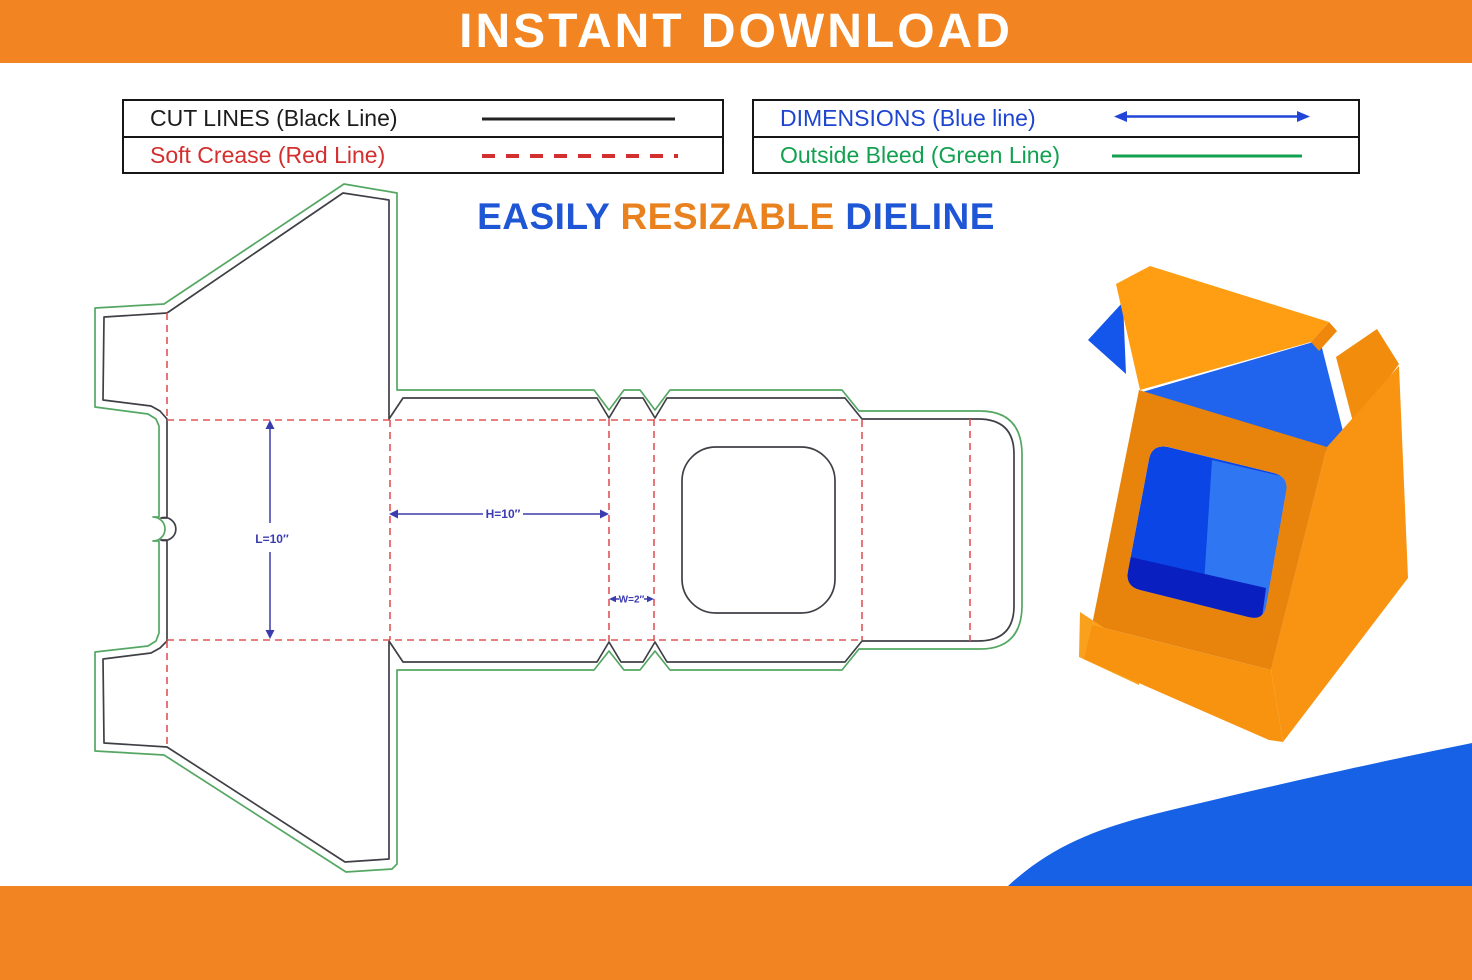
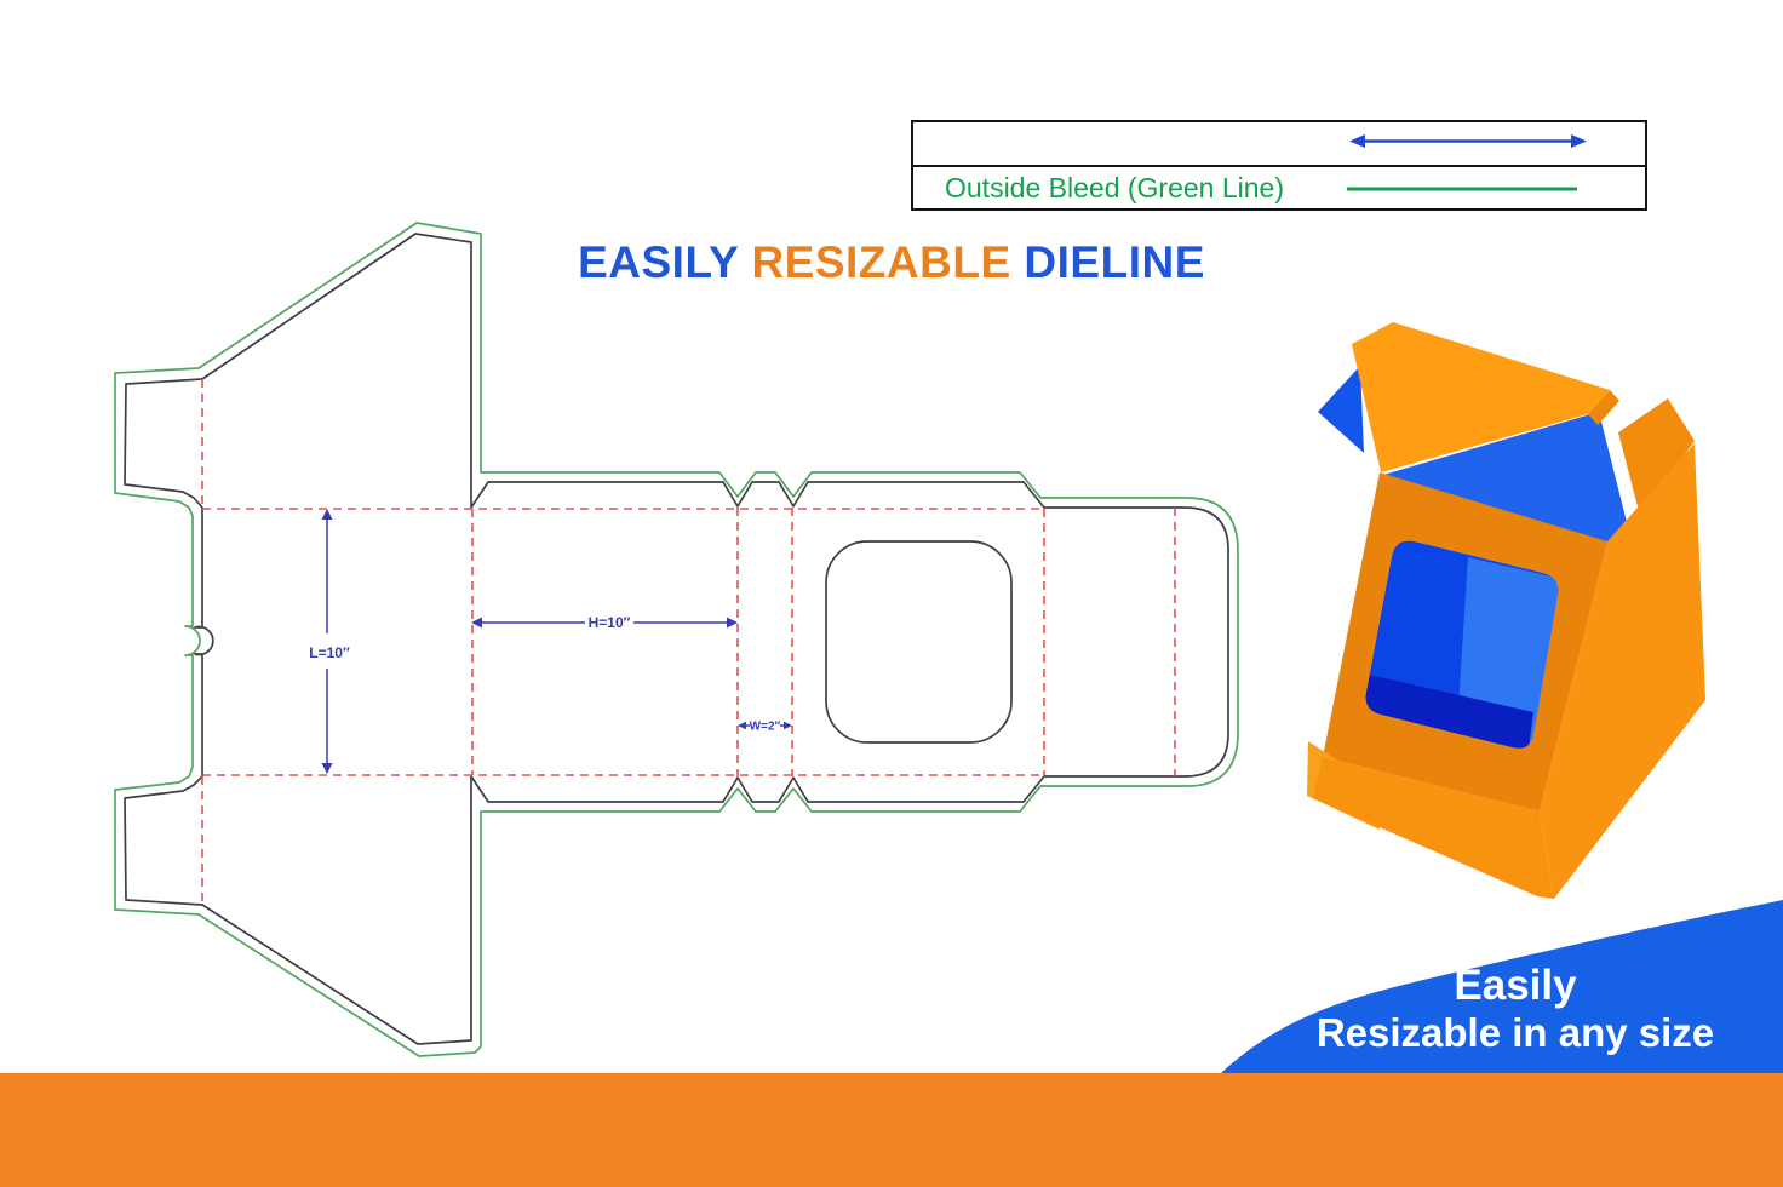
- INSTANT DOWNLOAD
- CUT LINES (Black Line)
- Soft Crease (Red Line)
- DIMENSIONS (Blue line)
  Outside Bleed (Green Line)
  EASILY RESIZABLE DIELINE
  L=10″
  H=10″
  W=2″
+ Easily
+ Resizable in any size
